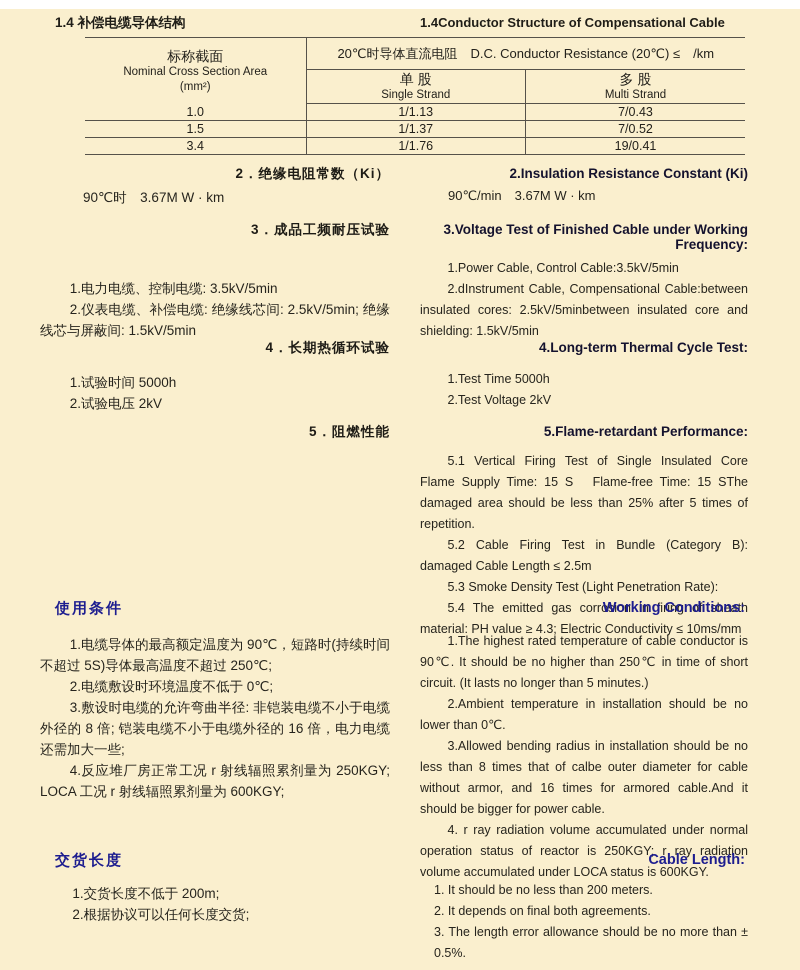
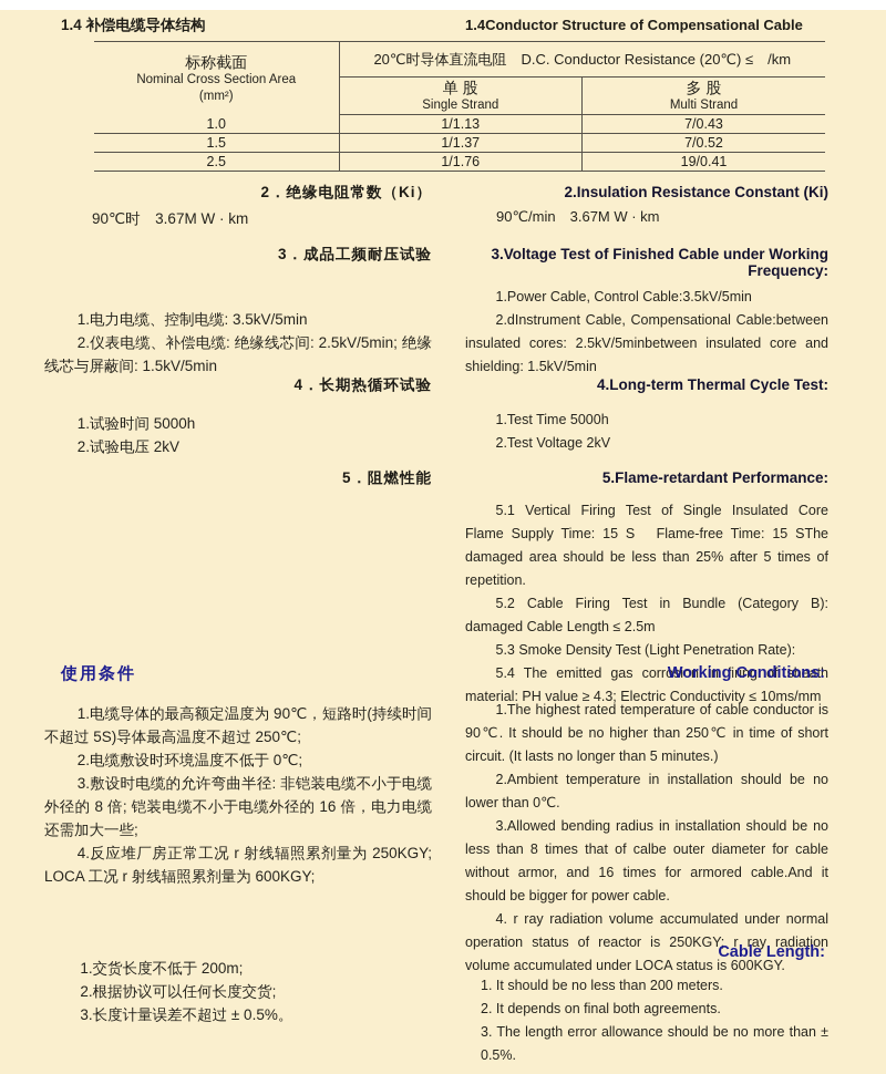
  1.4 补偿电缆导体结构
  1.4Conductor Structure of Compensational Cable
  标称截面 Nominal Cross Section Area (mm²)	20℃时导体直流电阻 D.C. Conductor Resistance (20℃) ≤ /km
  单 股 Single Strand	多 股 Multi Strand
  1.0	1/1.13	7/0.43
  1.5	1/1.37	7/0.52
- 3.4	1/1.76	19/0.41
+ 2.5	1/1.76	19/0.41
  2．绝缘电阻常数（Ki）
  90℃时 3.67M W · km
  2.Insulation Resistance Constant (Ki)
  90℃/min 3.67M W · km
  3．成品工频耐压试验
  1.电力电缆、控制电缆: 3.5kV/5min
  2.仪表电缆、补偿电缆: 绝缘线芯间: 2.5kV/5min; 绝缘线芯与屏蔽间: 1.5kV/5min
  3.Voltage Test of Finished Cable under Working Frequency:
  1.Power Cable, Control Cable:3.5kV/5min
  2.dInstrument Cable, Compensational Cable:between insulated cores: 2.5kV/5minbetween insulated core and shielding: 1.5kV/5min
  4．长期热循环试验
  1.试验时间 5000h
  2.试验电压 2kV
  4.Long-term Thermal Cycle Test:
  1.Test Time 5000h
  2.Test Voltage 2kV
  5．阻燃性能
  5.Flame-retardant Performance:
  5.1 Vertical Firing Test of Single Insulated Core Flame Supply Time: 15 S Flame-free Time: 15 SThe damaged area should be less than 25% after 5 times of repetition.
  5.2 Cable Firing Test in Bundle (Category B): damaged Cable Length ≤ 2.5m
  5.3 Smoke Density Test (Light Penetration Rate):
  5.4 The emitted gas corrosion in firing of sheath material: PH value ≥ 4.3; Electric Conductivity ≤ 10ms/mm
  使用条件
  1.电缆导体的最高额定温度为 90℃，短路时(持续时间不超过 5S)导体最高温度不超过 250℃;
  2.电缆敷设时环境温度不低于 0℃;
  3.敷设时电缆的允许弯曲半径: 非铠装电缆不小于电缆外径的 8 倍; 铠装电缆不小于电缆外径的 16 倍，电力电缆还需加大一些;
  4.反应堆厂房正常工况 r 射线辐照累剂量为 250KGY; LOCA 工况 r 射线辐照累剂量为 600KGY;
  Working Conditions:
  1.The highest rated temperature of cable conductor is 90℃. It should be no higher than 250℃ in time of short circuit. (It lasts no longer than 5 minutes.)
  2.Ambient temperature in installation should be no lower than 0℃.
  3.Allowed bending radius in installation should be no less than 8 times that of calbe outer diameter for cable without armor, and 16 times for armored cable.And it should be bigger for power cable.
  4. r ray radiation volume accumulated under normal operation status of reactor is 250KGY; r ray radiation volume accumulated under LOCA status is 600KGY.
- 交货长度
  1.交货长度不低于 200m;
  2.根据协议可以任何长度交货;
+ 3.长度计量误差不超过 ± 0.5%。
  Cable Length:
  1. It should be no less than 200 meters.
  2. It depends on final both agreements.
  3. The length error allowance should be no more than ± 0.5%.
